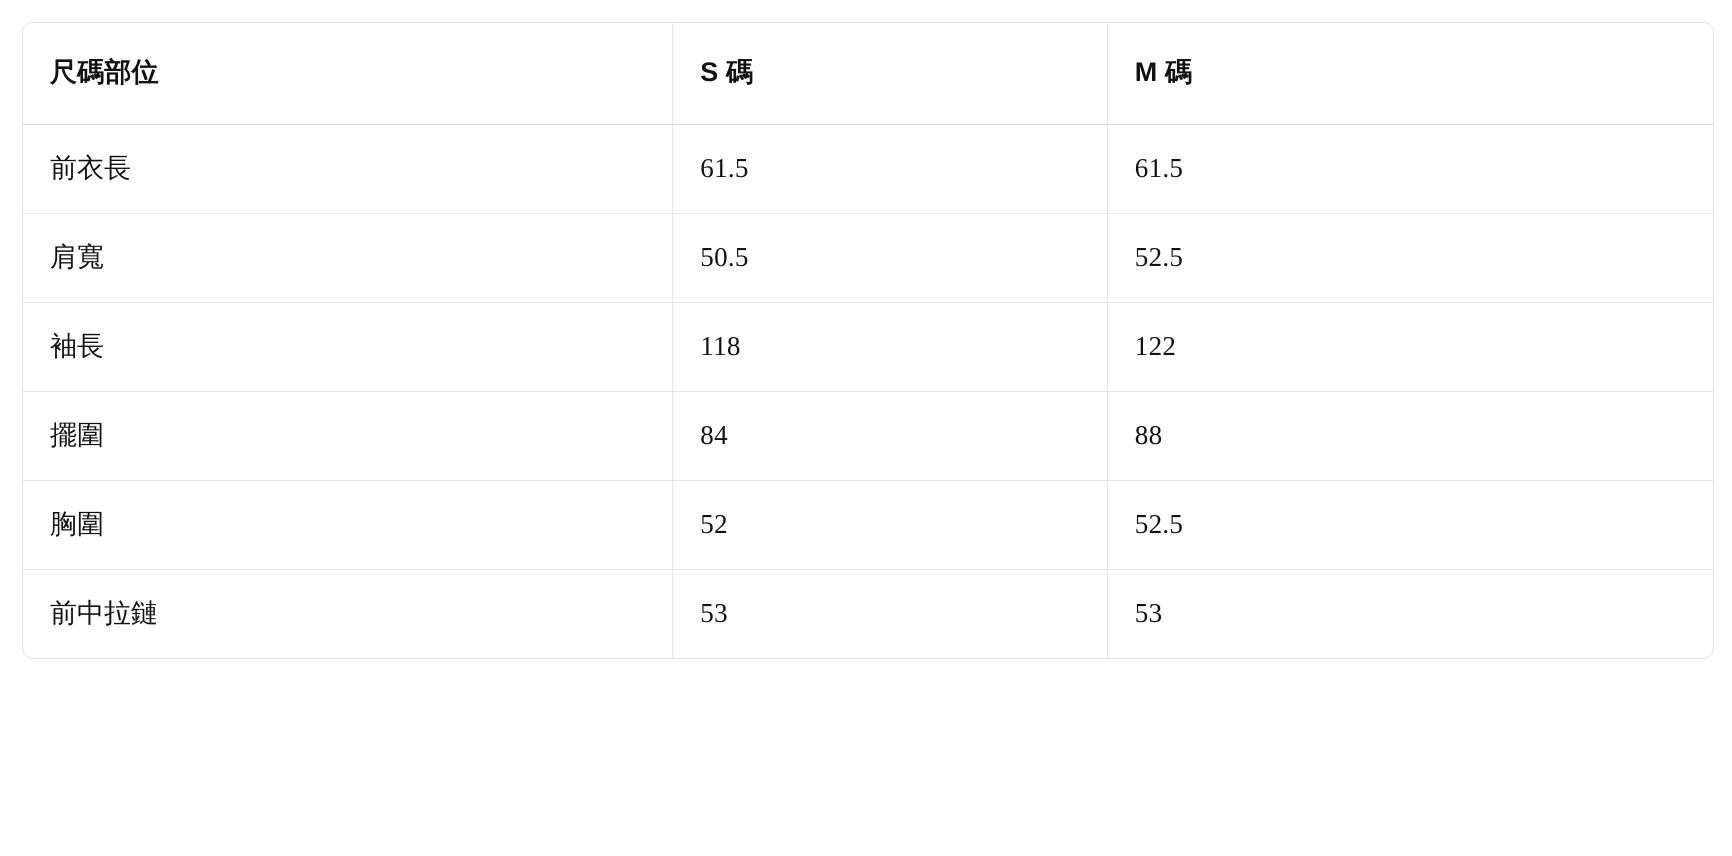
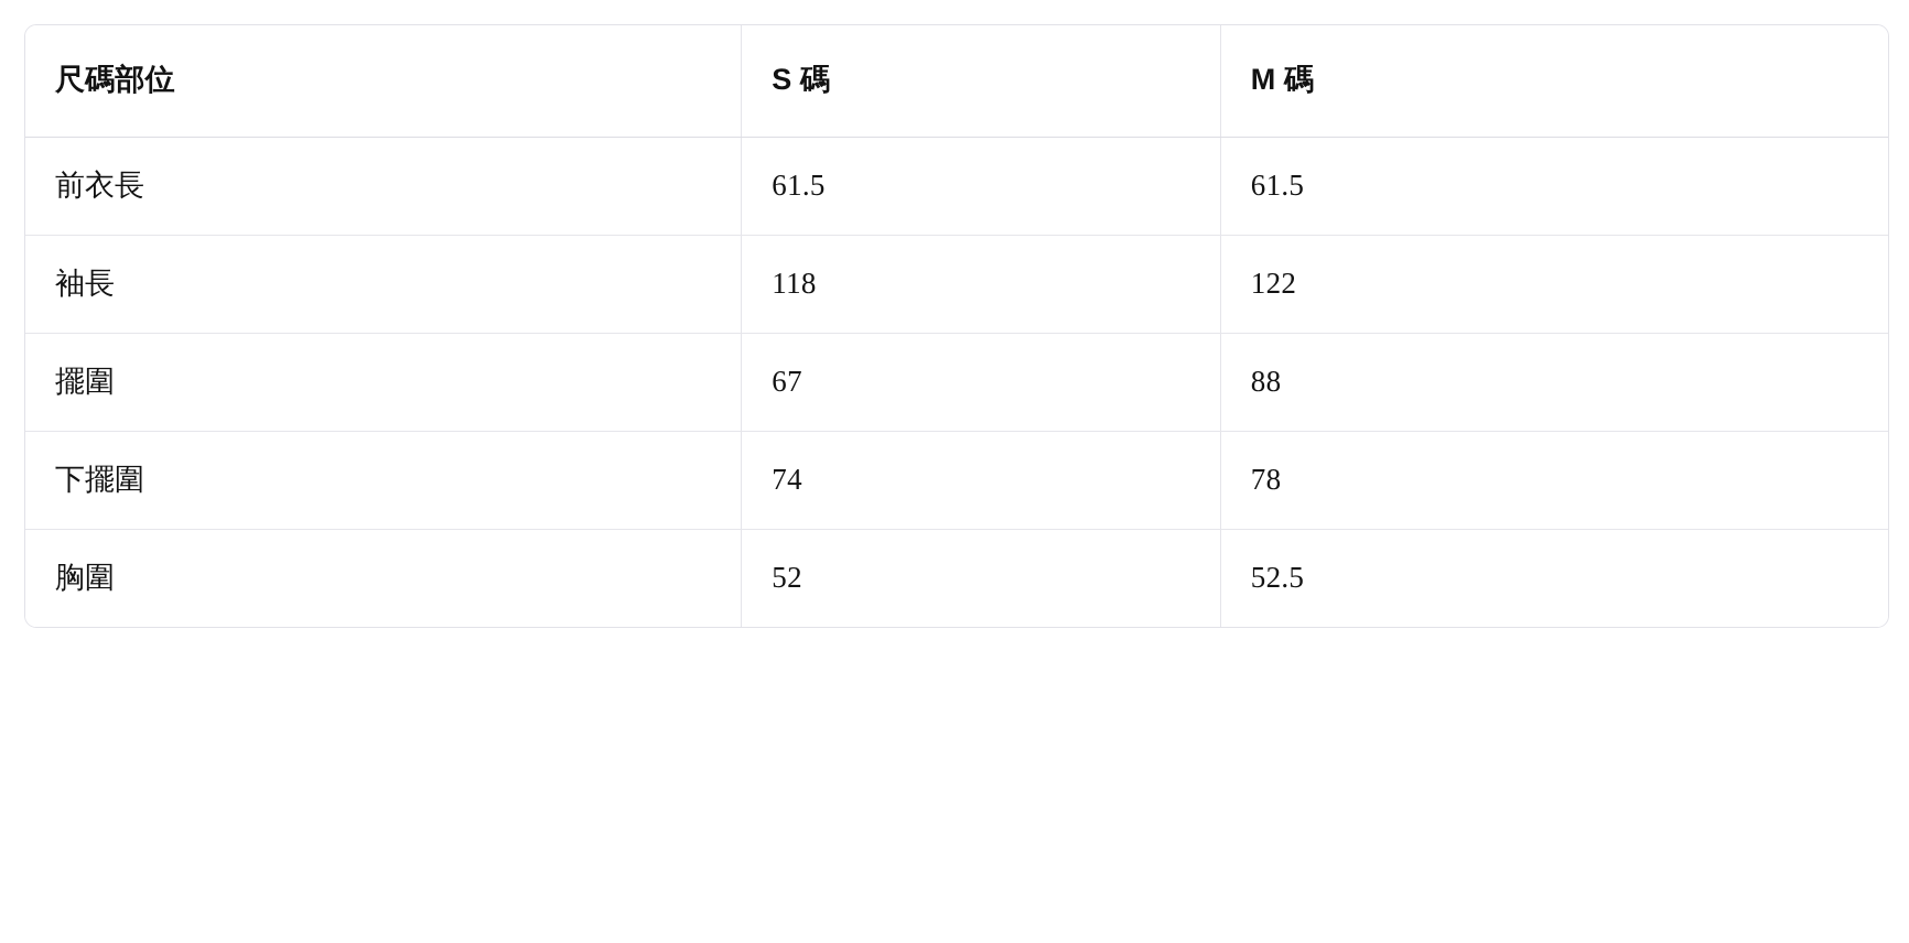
  尺碼部位	S 碼	M 碼
  前衣長	61.5	61.5
- 肩寬	50.5	52.5
  袖長	118	122
- 擺圍	84	88
+ 擺圍	67	88
+ 下擺圍	74	78
  胸圍	52	52.5
- 前中拉鏈	53	53
